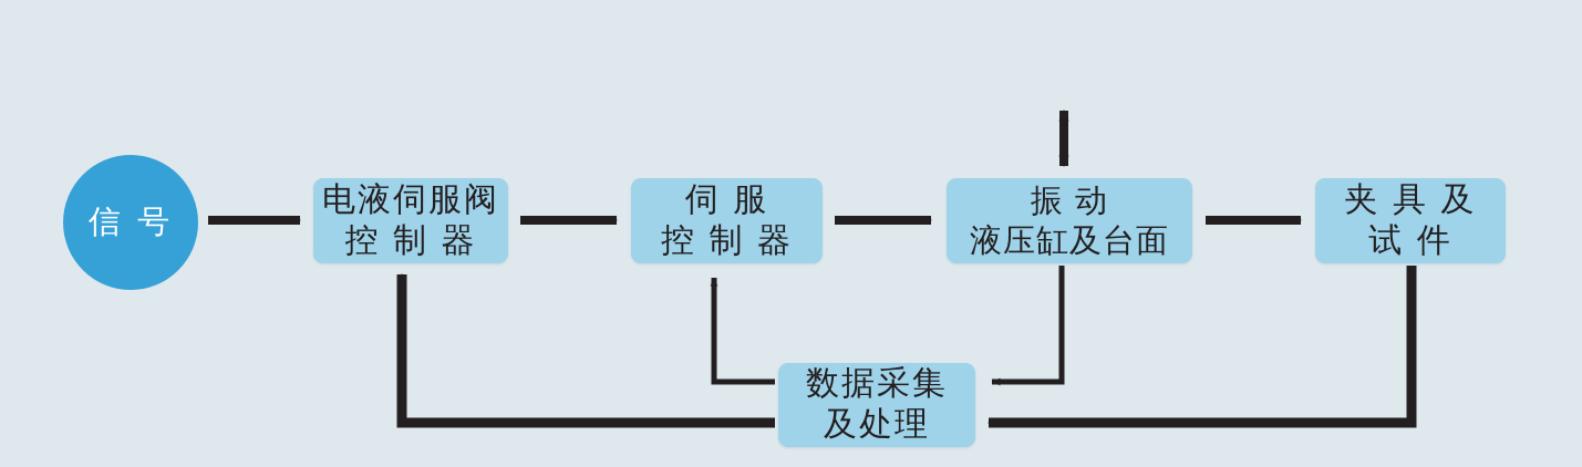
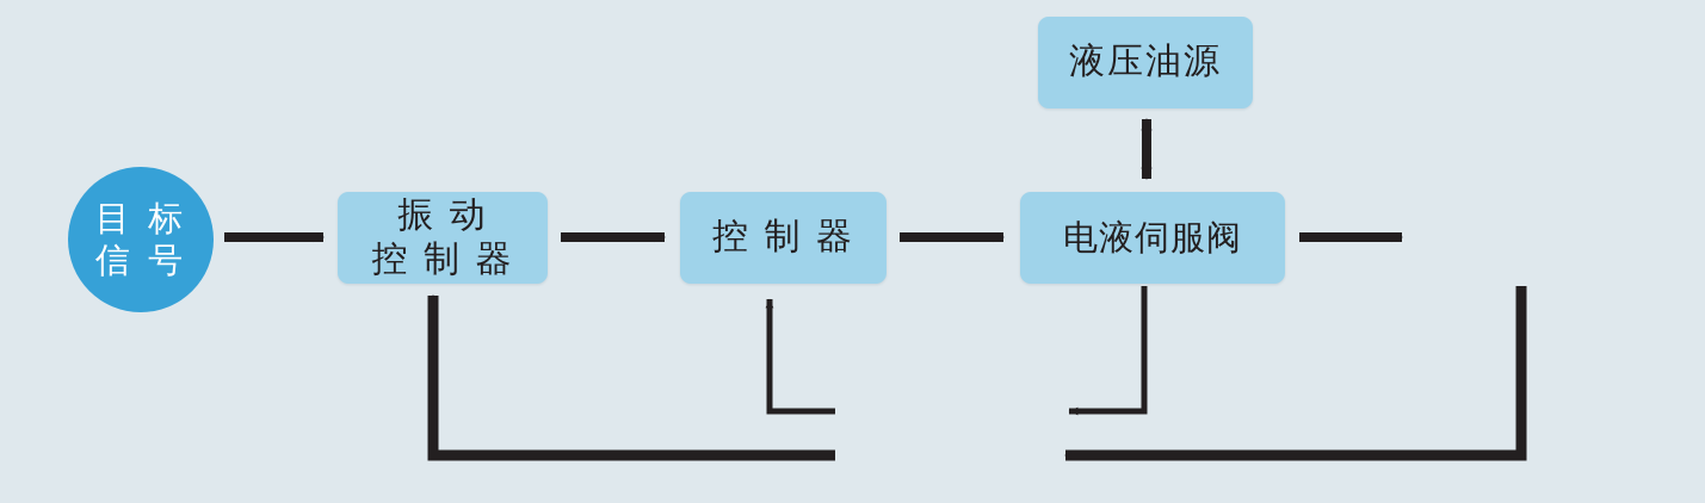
+ 目 标
  信 号
- 电液伺服阀
+ 振 动
  控 制 器
- 伺 服
  控 制 器
+ 液压油源
- 振 动
+ 电液伺服阀
- 液压缸及台面
- 夹 具 及
- 试 件
- 数据采集
- 及处理
